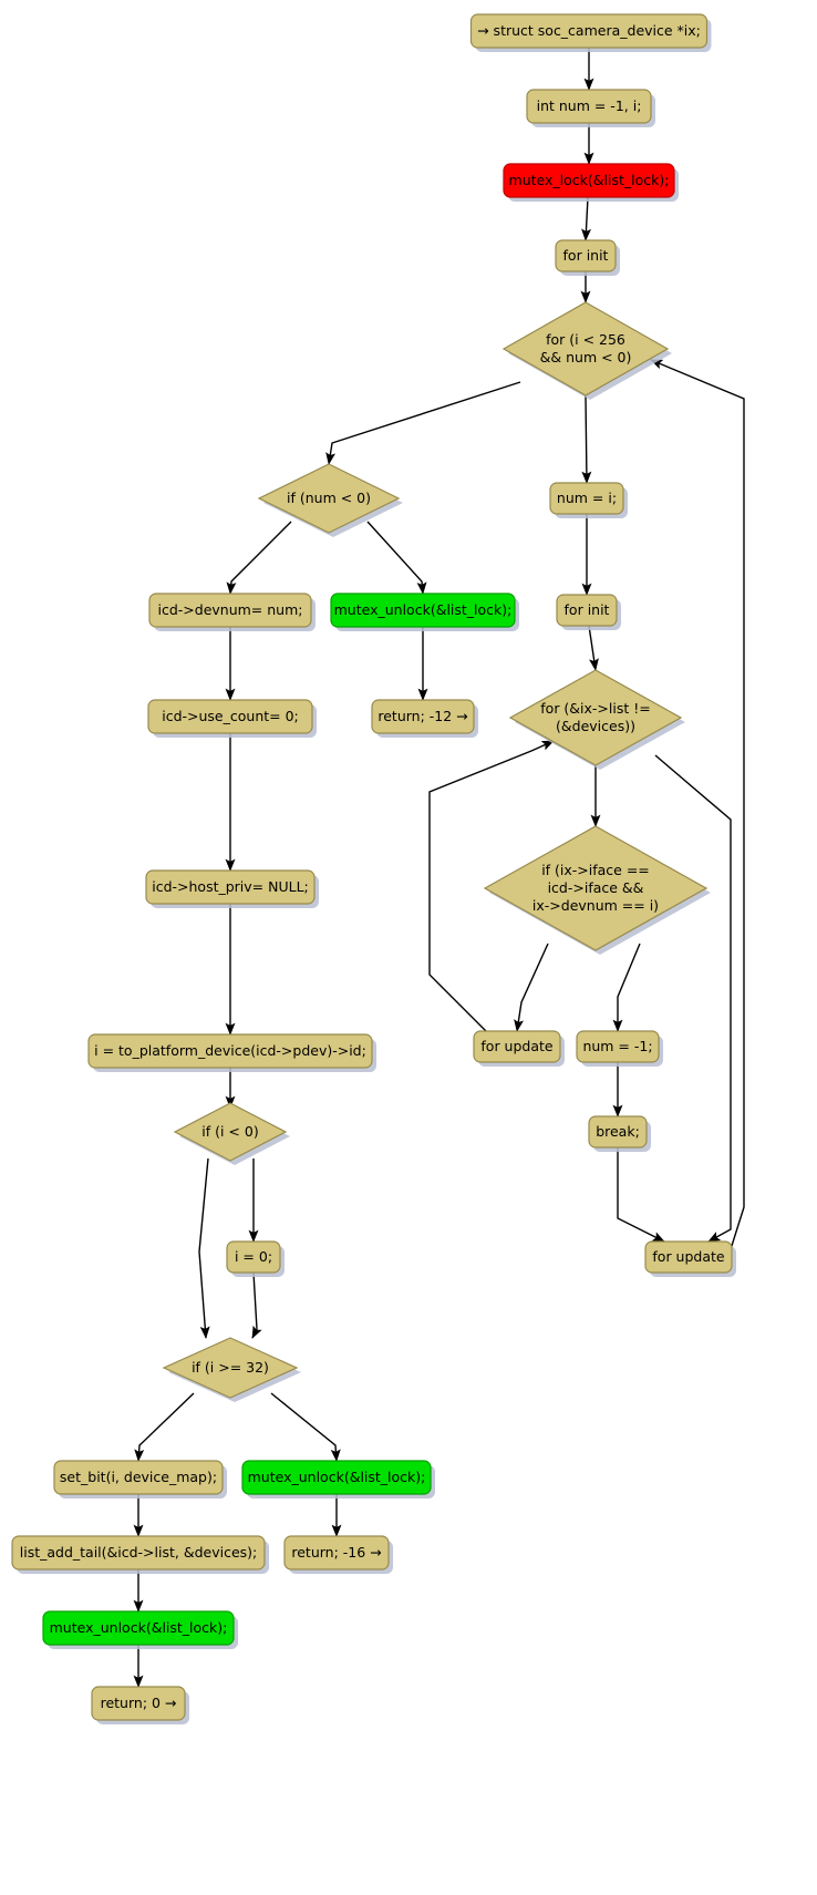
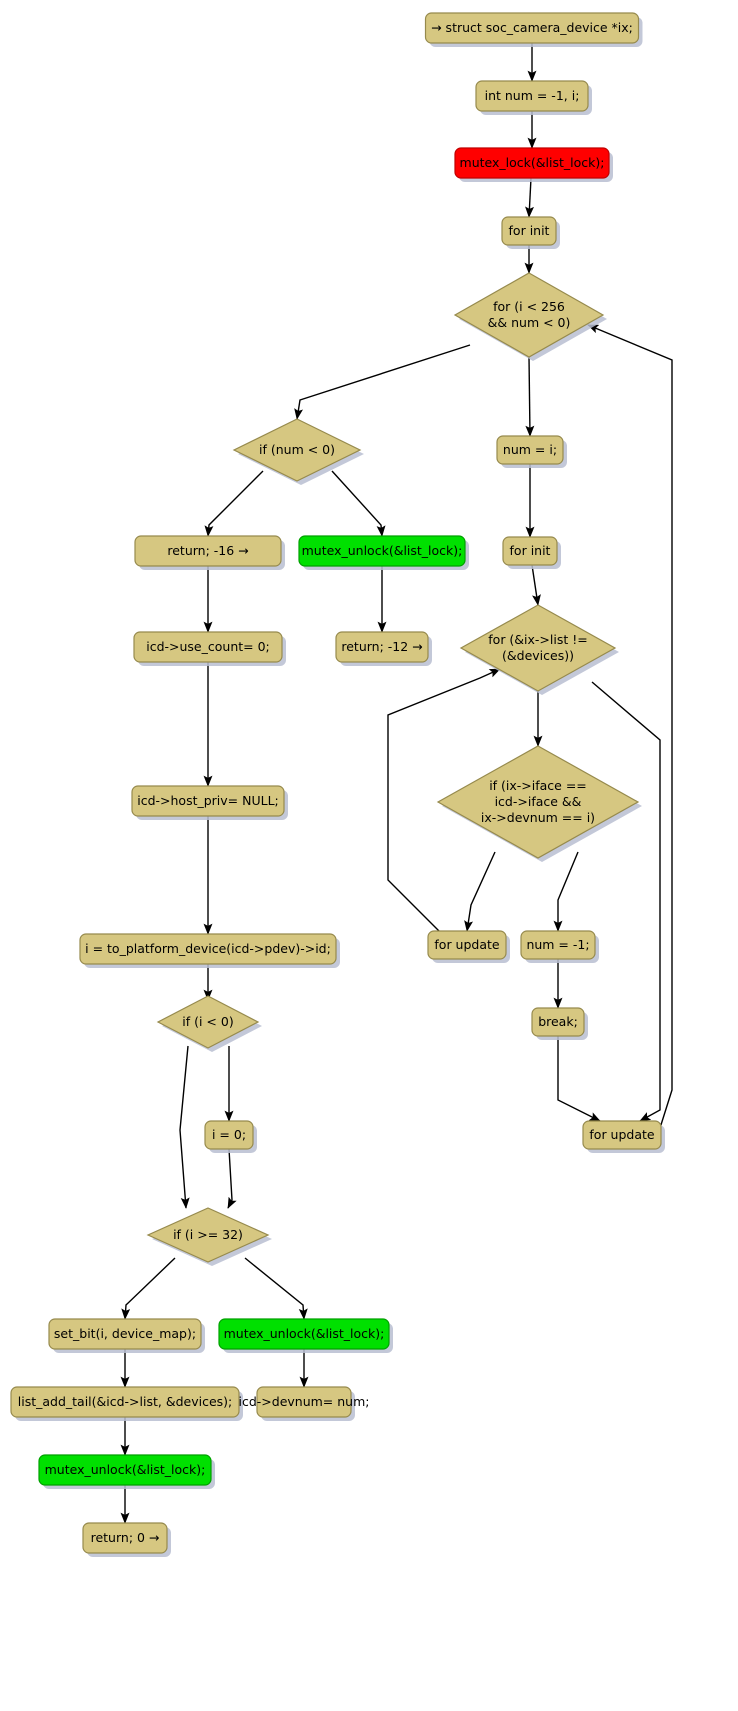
  → struct soc_camera_device *ix;
  int num = -1, i;
  mutex_lock(&list_lock);
  for init
  for (i < 256 && num < 0)
  if (num < 0)
  num = i;
- icd->devnum= num;
+ return; -16 →
  mutex_unlock(&list_lock);
  for init
  icd->use_count= 0;
  return; -12 →
  for (&ix->list != (&devices))
  if (ix->iface == icd->iface && ix->devnum == i)
  icd->host_priv= NULL;
  for update
  num = -1;
  break;
  i = to_platform_device(icd->pdev)->id;
  if (i < 0)
  i = 0;
  for update
  if (i >= 32)
  set_bit(i, device_map);
  mutex_unlock(&list_lock);
  list_add_tail(&icd->list, &devices);
- return; -16 →
+ icd->devnum= num;
  mutex_unlock(&list_lock);
  return; 0 →
